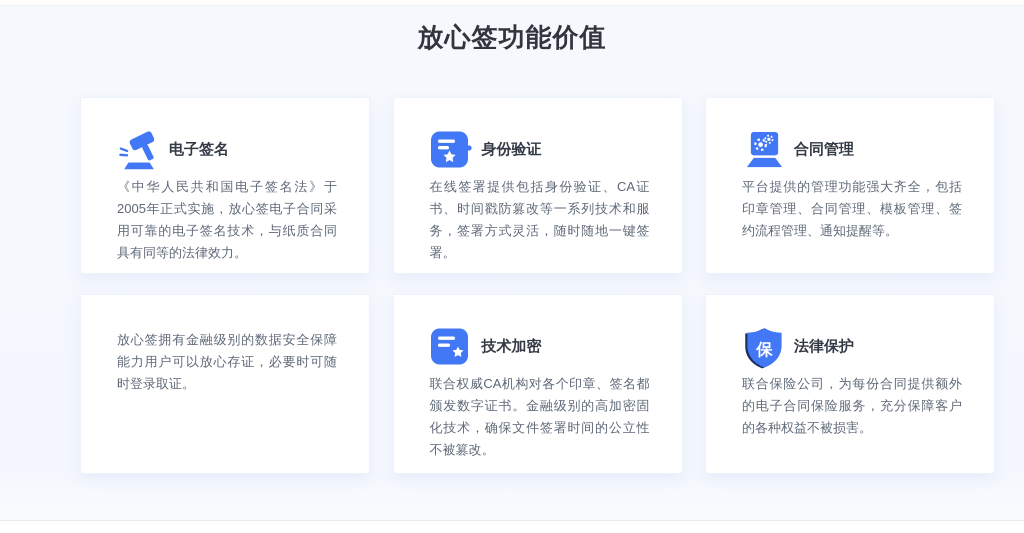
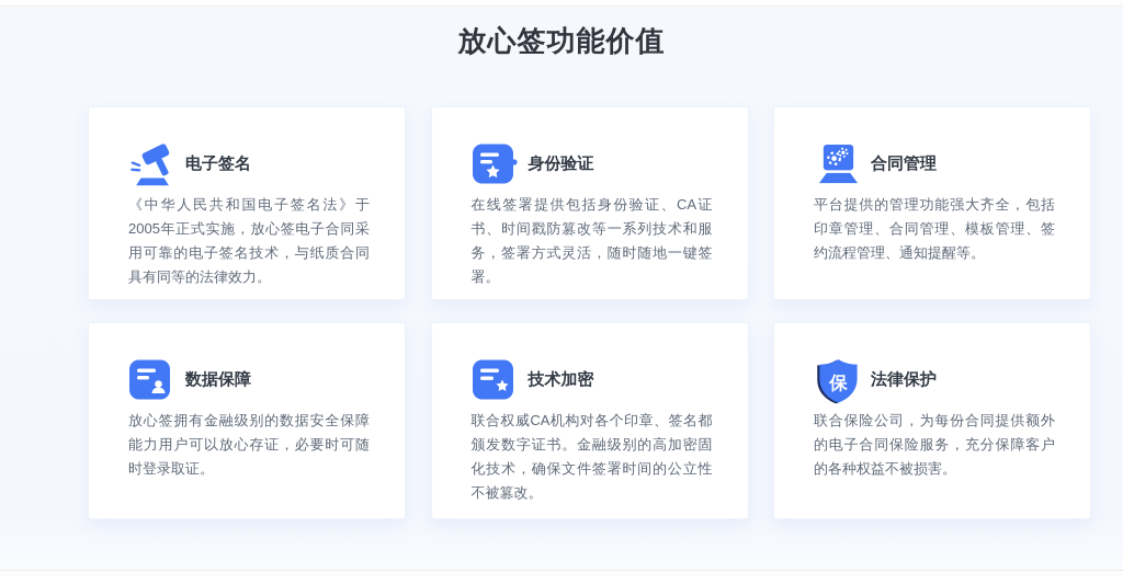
  放心签功能价值
  电子签名
  《中华人民共和国电子签名法》于2005年正式实施，放心签电子合同采用可靠的电子签名技术，与纸质合同具有同等的法律效力。
  身份验证
  在线签署提供包括身份验证、CA证书、时间戳防篡改等一系列技术和服务，签署方式灵活，随时随地一键签署。
  合同管理
  平台提供的管理功能强大齐全，包括印章管理、合同管理、模板管理、签约流程管理、通知提醒等。
+ 数据保障
  放心签拥有金融级别的数据安全保障能力用户可以放心存证，必要时可随时登录取证。
  技术加密
  联合权威CA机构对各个印章、签名都颁发数字证书。金融级别的高加密固化技术，确保文件签署时间的公立性不被篡改。
  保
  法律保护
  联合保险公司，为每份合同提供额外的电子合同保险服务，充分保障客户的各种权益不被损害。
